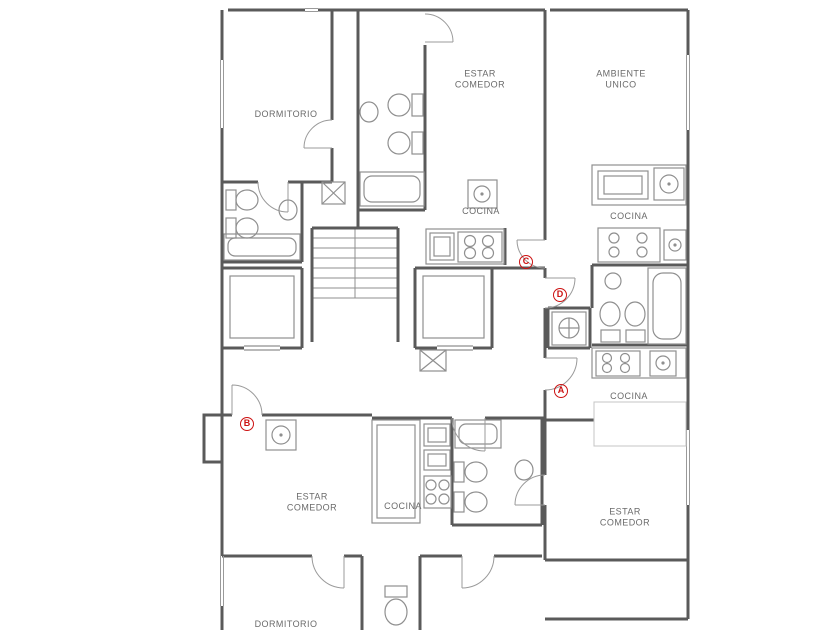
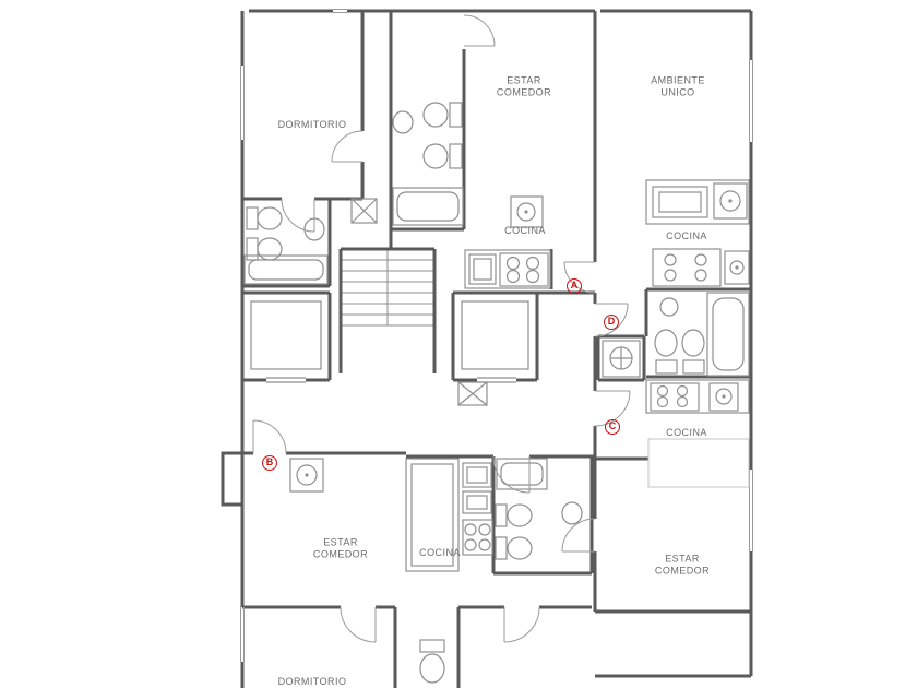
  DORMITORIO
  ESTAR
  COMEDOR
  AMBIENTE
  UNICO
  COCINA
  COCINA
  COCINA
  ESTAR
  COMEDOR
  COCINA
  ESTAR
  COMEDOR
  DORMITORIO
- C
+ A
  D
- A
+ C
  B
